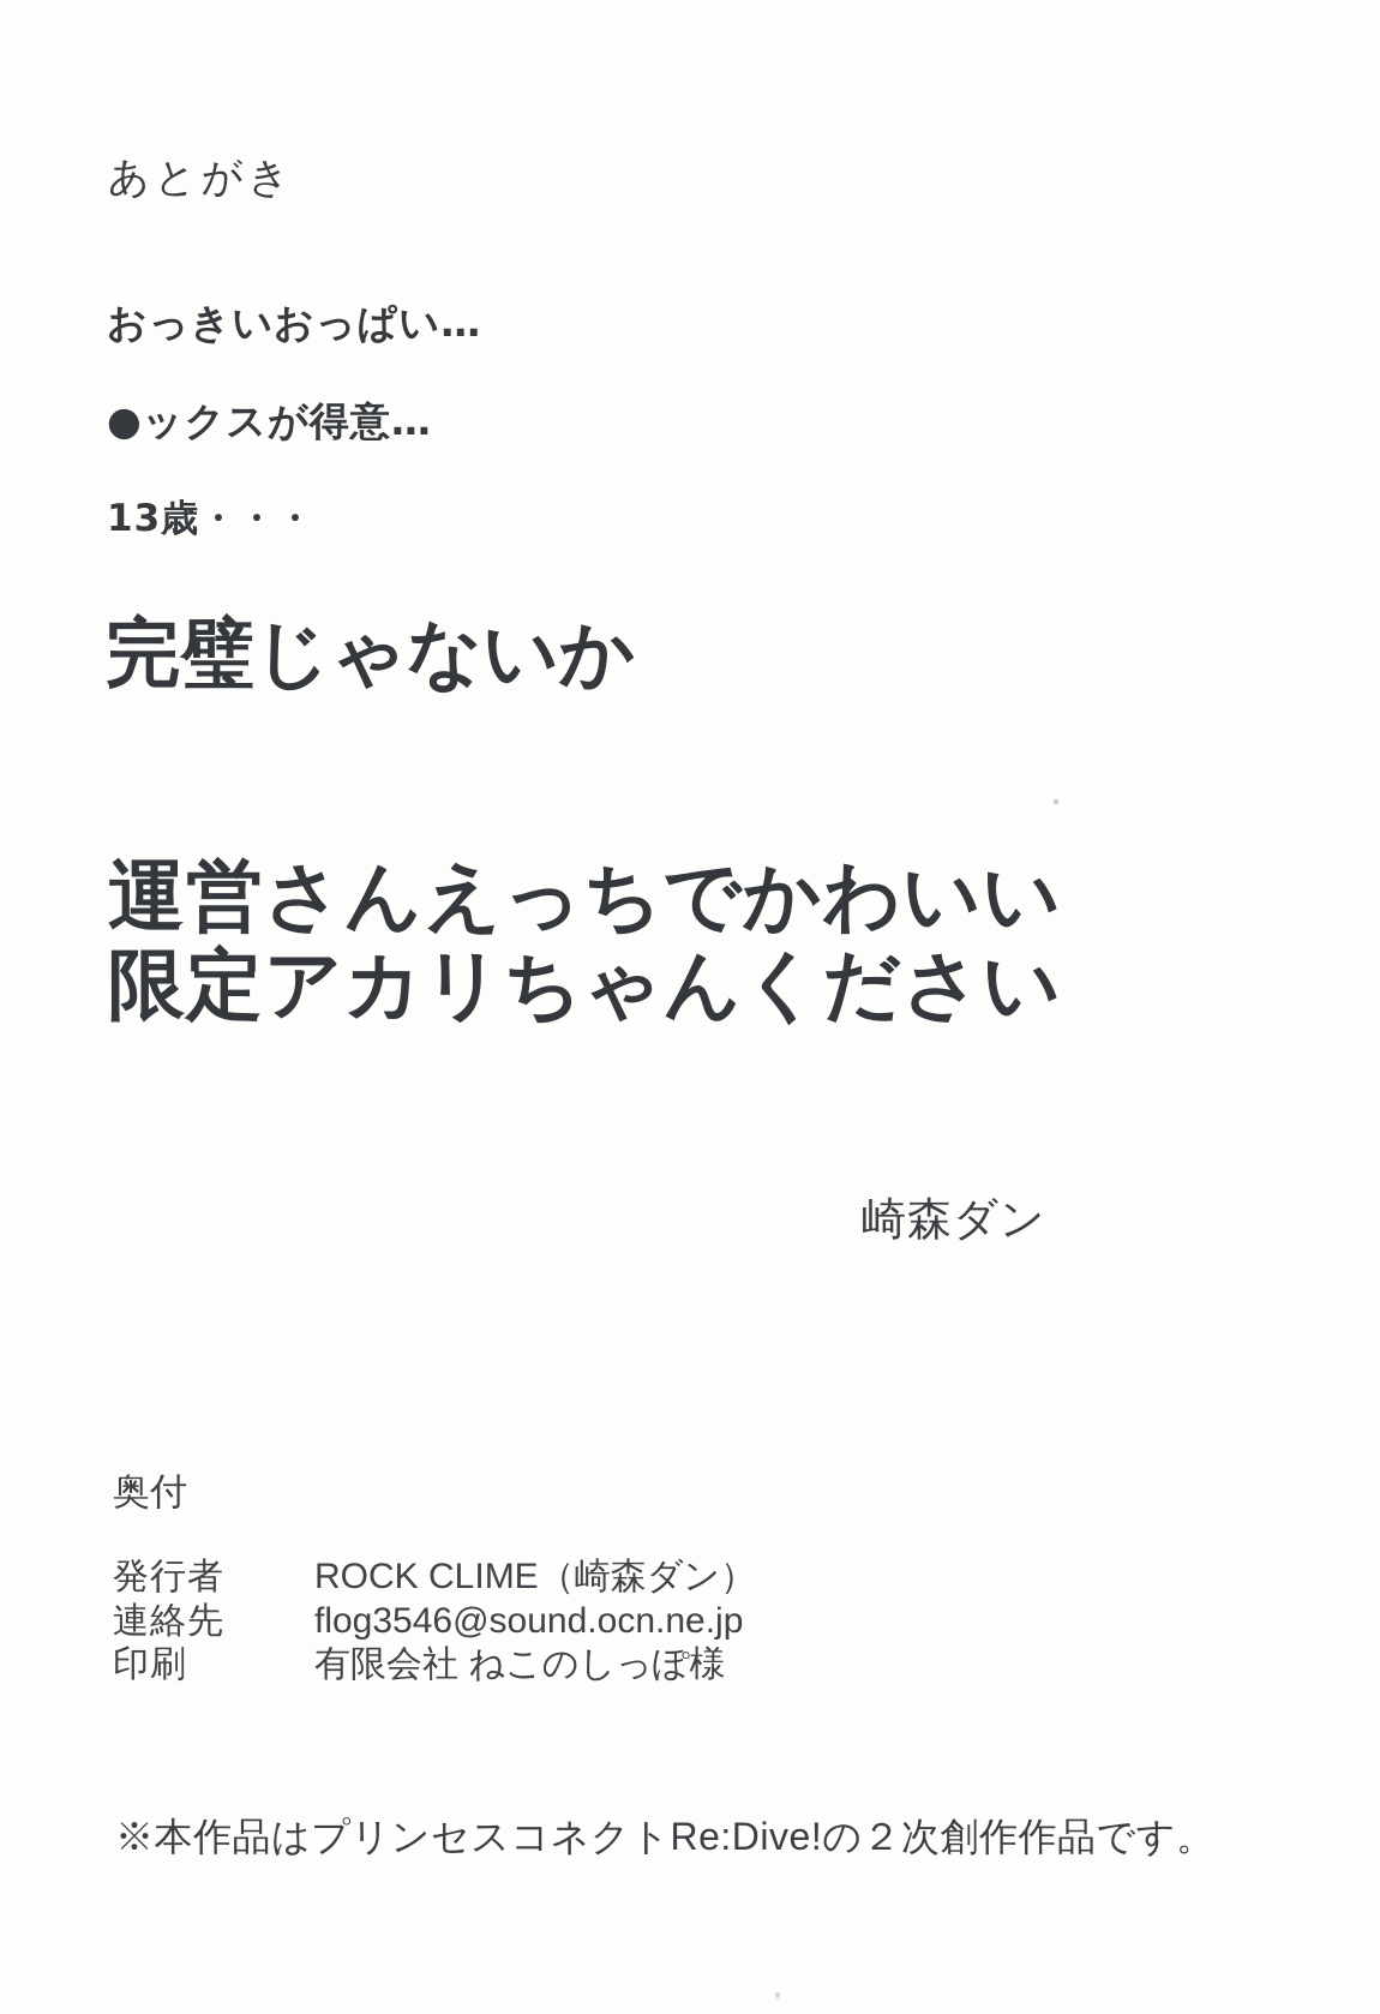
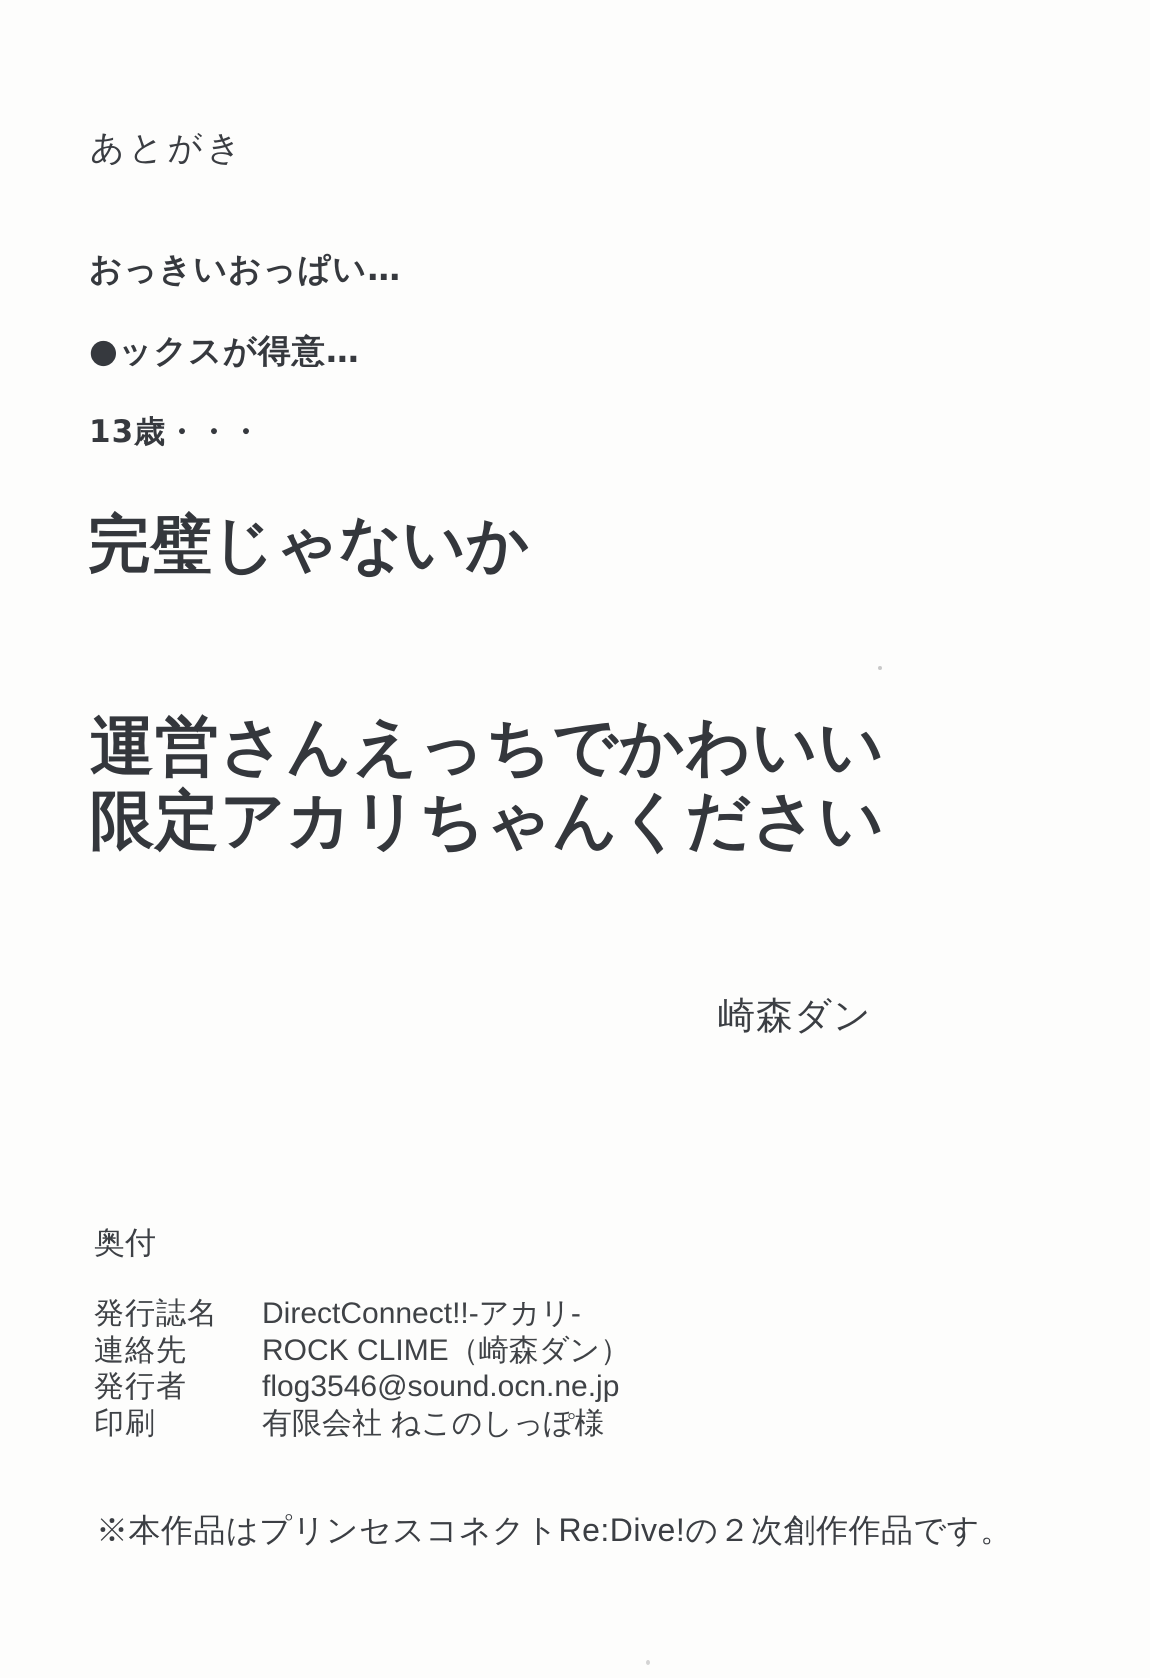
  あとがき
  おっきいおっぱい…
  ●ックスが得意…
  13歳・・・
  完璧じゃないか
  運営さんえっちでかわいい
  限定アカリちゃんください
  崎森ダン
  奥付
+ 発行誌名
+ DirectConnect!!-アカリ-
- 発行者
+ 連絡先
  ROCK CLIME（崎森ダン）
- 連絡先
+ 発行者
  flog3546@sound.ocn.ne.jp
  印刷
  有限会社 ねこのしっぽ様
  ※本作品はプリンセスコネクトRe:Dive!の２次創作作品です。
